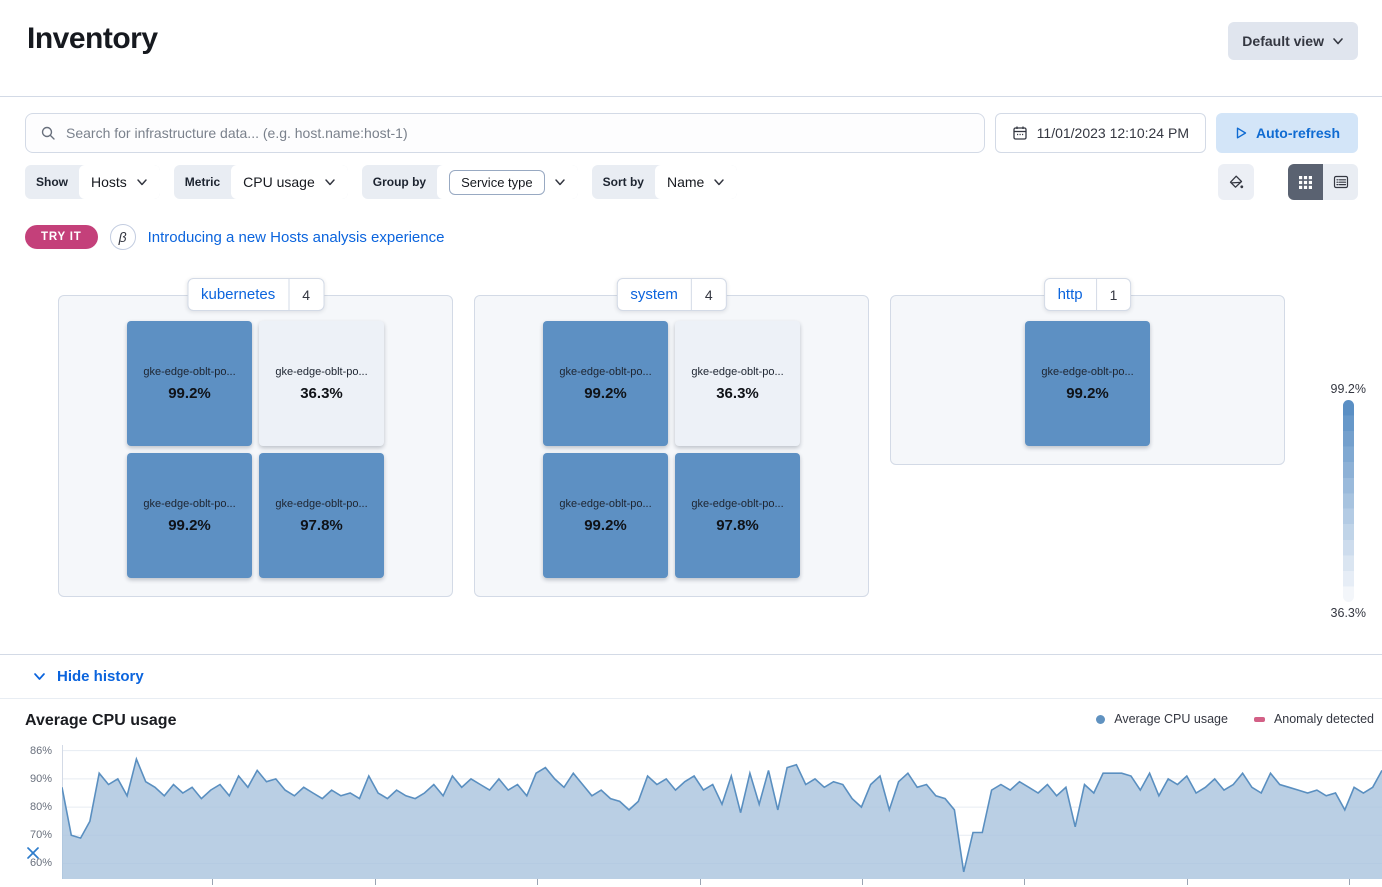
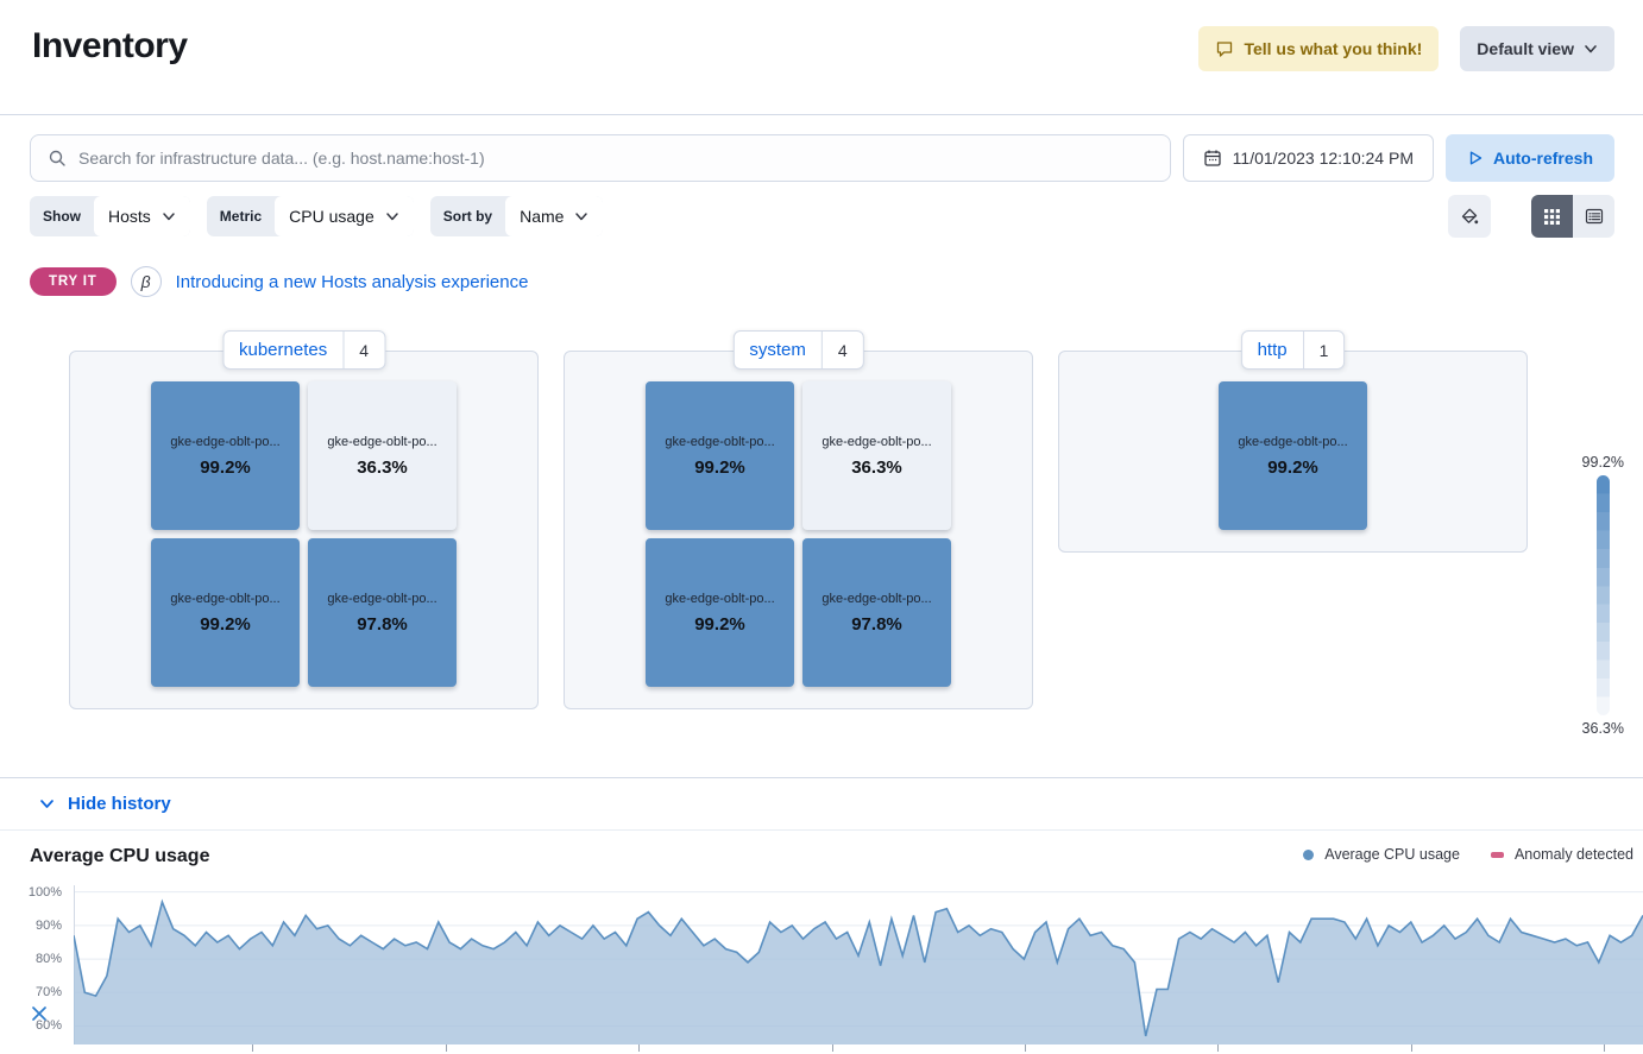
  Inventory
+ Tell us what you think!
  Default view
  Search for infrastructure data... (e.g. host.name:host-1)
  11/01/2023 12:10:24 PM
  Auto-refresh
  Show
  Hosts
  Metric
  CPU usage
- Group by
- Service type
  Sort by
  Name
  TRY IT
  β
  Introducing a new Hosts analysis experience
  kubernetes
  4
  gke-edge-oblt-po...
  99.2%
  gke-edge-oblt-po...
  36.3%
  gke-edge-oblt-po...
  99.2%
  gke-edge-oblt-po...
  97.8%
  system
  4
  gke-edge-oblt-po...
  99.2%
  gke-edge-oblt-po...
  36.3%
  gke-edge-oblt-po...
  99.2%
  gke-edge-oblt-po...
  97.8%
  http
  1
  gke-edge-oblt-po...
  99.2%
  99.2%
  36.3%
  Hide history
  Average CPU usage
  Average CPU usage
  Anomaly detected
- 86%
+ 100%
  90%
  80%
  70%
  60%
